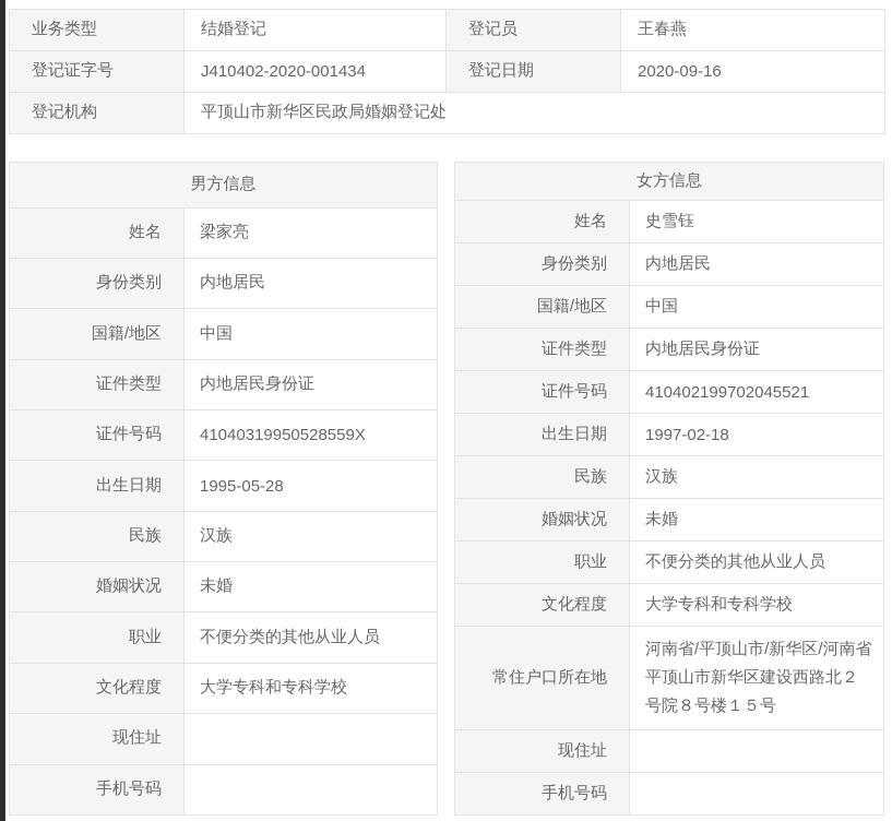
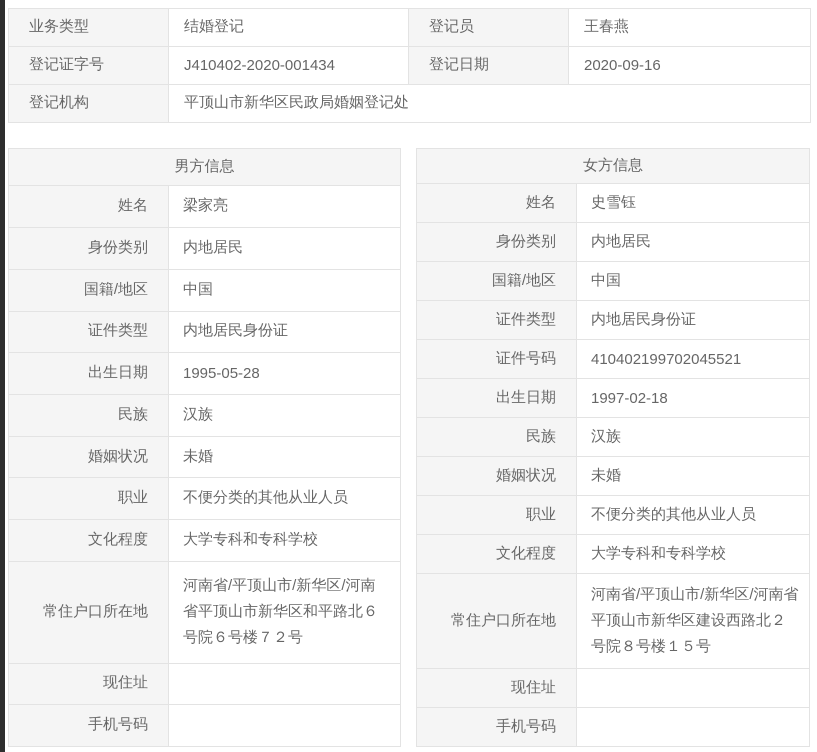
  业务类型	结婚登记	登记员	王春燕
  登记证字号	J410402-2020-001434	登记日期	2020-09-16
  登记机构	平顶山市新华区民政局婚姻登记处
  男方信息
  姓名	梁家亮
  身份类别	内地居民
  国籍/地区	中国
  证件类型	内地居民身份证
- 证件号码	41040319950528559X
  出生日期	1995-05-28
  民族	汉族
  婚姻状况	未婚
  职业	不便分类的其他从业人员
  文化程度	大学专科和专科学校
+ 常住户口所在地	河南省/平顶山市/新华区/河南省平顶山市新华区和平路北６号院６号楼７２号
  现住址
  手机号码
  女方信息
  姓名	史雪钰
  身份类别	内地居民
  国籍/地区	中国
  证件类型	内地居民身份证
  证件号码	410402199702045521
  出生日期	1997-02-18
  民族	汉族
  婚姻状况	未婚
  职业	不便分类的其他从业人员
  文化程度	大学专科和专科学校
  常住户口所在地	河南省/平顶山市/新华区/河南省平顶山市新华区建设西路北２号院８号楼１５号
  现住址
  手机号码
